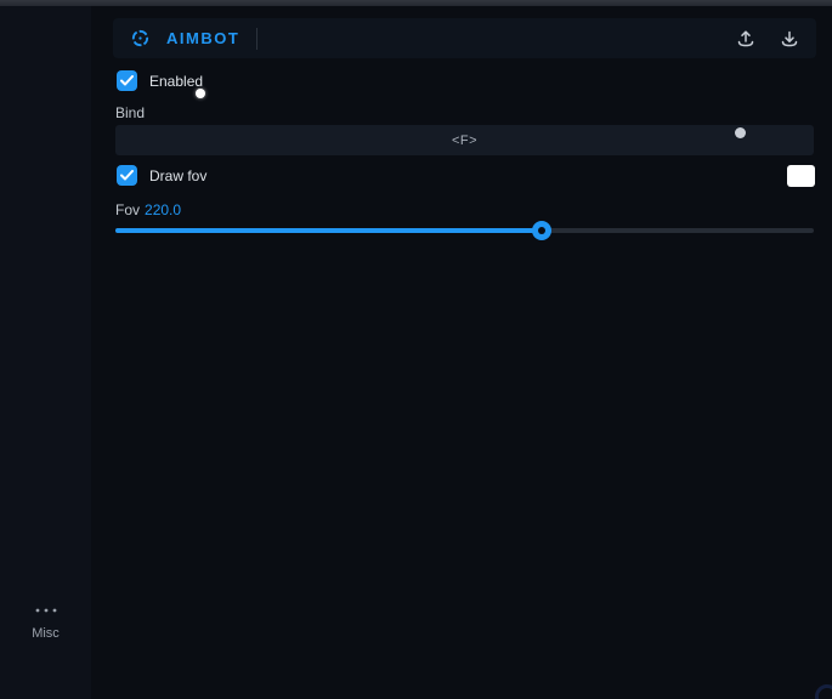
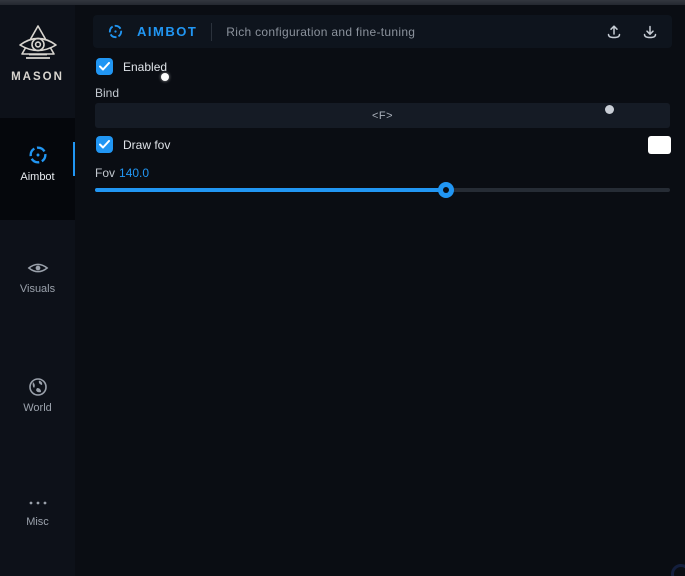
+ MASON
+ Aimbot
+ Visuals
+ World
  Misc
  AIMBOT
+ Rich configuration and fine-tuning
  Enabled
  Bind
  <F>
  Draw fov
- Fov 220.0
+ Fov 140.0
